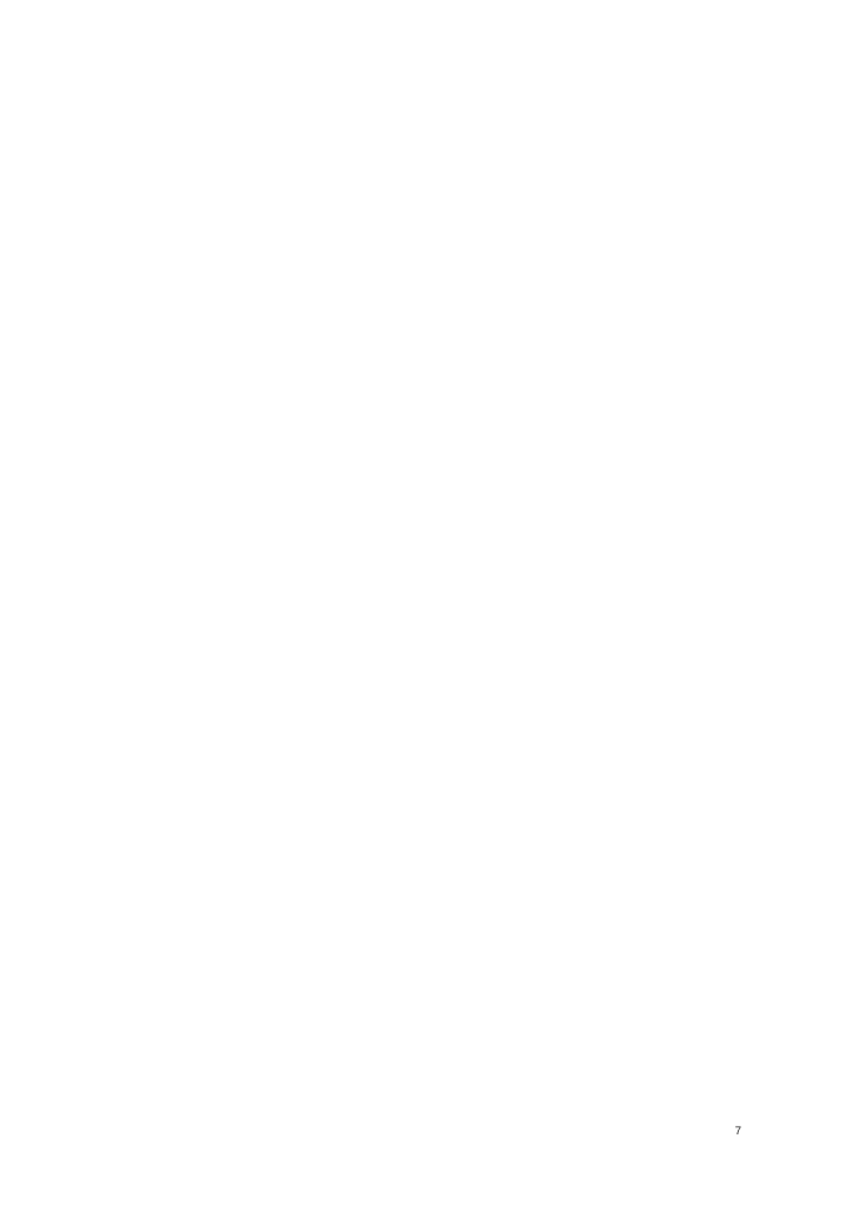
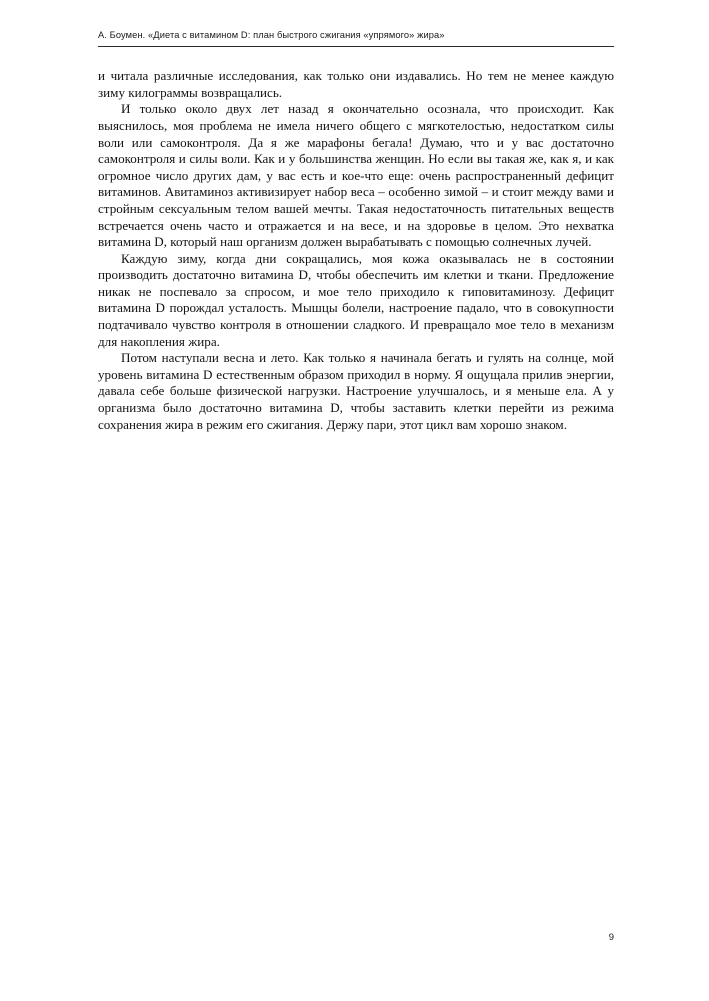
+ А. Боумен. «Диета с витамином D: план быстрого сжигания «упрямого» жира»
+ и читала различные исследования, как только они издавались. Но тем не менее каждую зиму килограммы возвращались.
+ И только около двух лет назад я окончательно осознала, что происходит. Как выяснилось, моя проблема не имела ничего общего с мягкотелостью, недостатком силы воли или самоконтроля. Да я же марафоны бегала! Думаю, что и у вас достаточно самоконтроля и силы воли. Как и у большинства женщин. Но если вы такая же, как я, и как огромное число других дам, у вас есть и кое-что еще: очень распространенный дефицит витаминов. Авитаминоз активизирует набор веса – особенно зимой – и стоит между вами и стройным сексуальным телом вашей мечты. Такая недостаточность питательных веществ встречается очень часто и отражается и на весе, и на здоровье в целом. Это нехватка витамина D, который наш организм должен вырабатывать с помощью солнечных лучей.
+ Каждую зиму, когда дни сокращались, моя кожа оказывалась не в состоянии производить достаточно витамина D, чтобы обеспечить им клетки и ткани. Предложение никак не поспевало за спросом, и мое тело приходило к гиповитаминозу. Дефицит витамина D порождал усталость. Мышцы болели, настроение падало, что в совокупности подтачивало чувство контроля в отношении сладкого. И превращало мое тело в механизм для накопления жира.
+ Потом наступали весна и лето. Как только я начинала бегать и гулять на солнце, мой уровень витамина D естественным образом приходил в норму. Я ощущала прилив энергии, давала себе больше физической нагрузки. Настроение улучшалось, и я меньше ела. А у организма было достаточно витамина D, чтобы заставить клетки перейти из режима сохранения жира в режим его сжигания. Держу пари, этот цикл вам хорошо знаком.
- 7
+ 9
